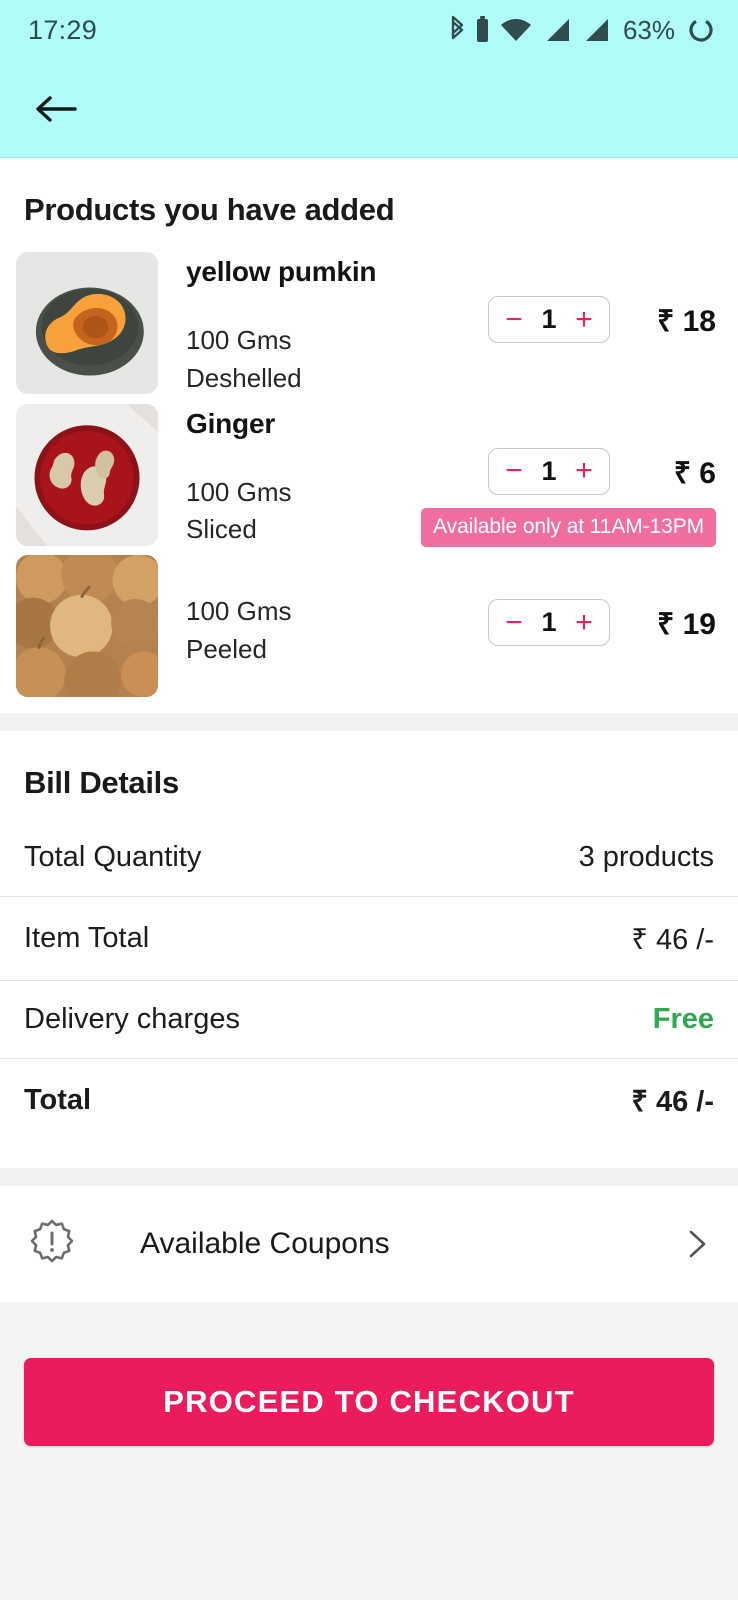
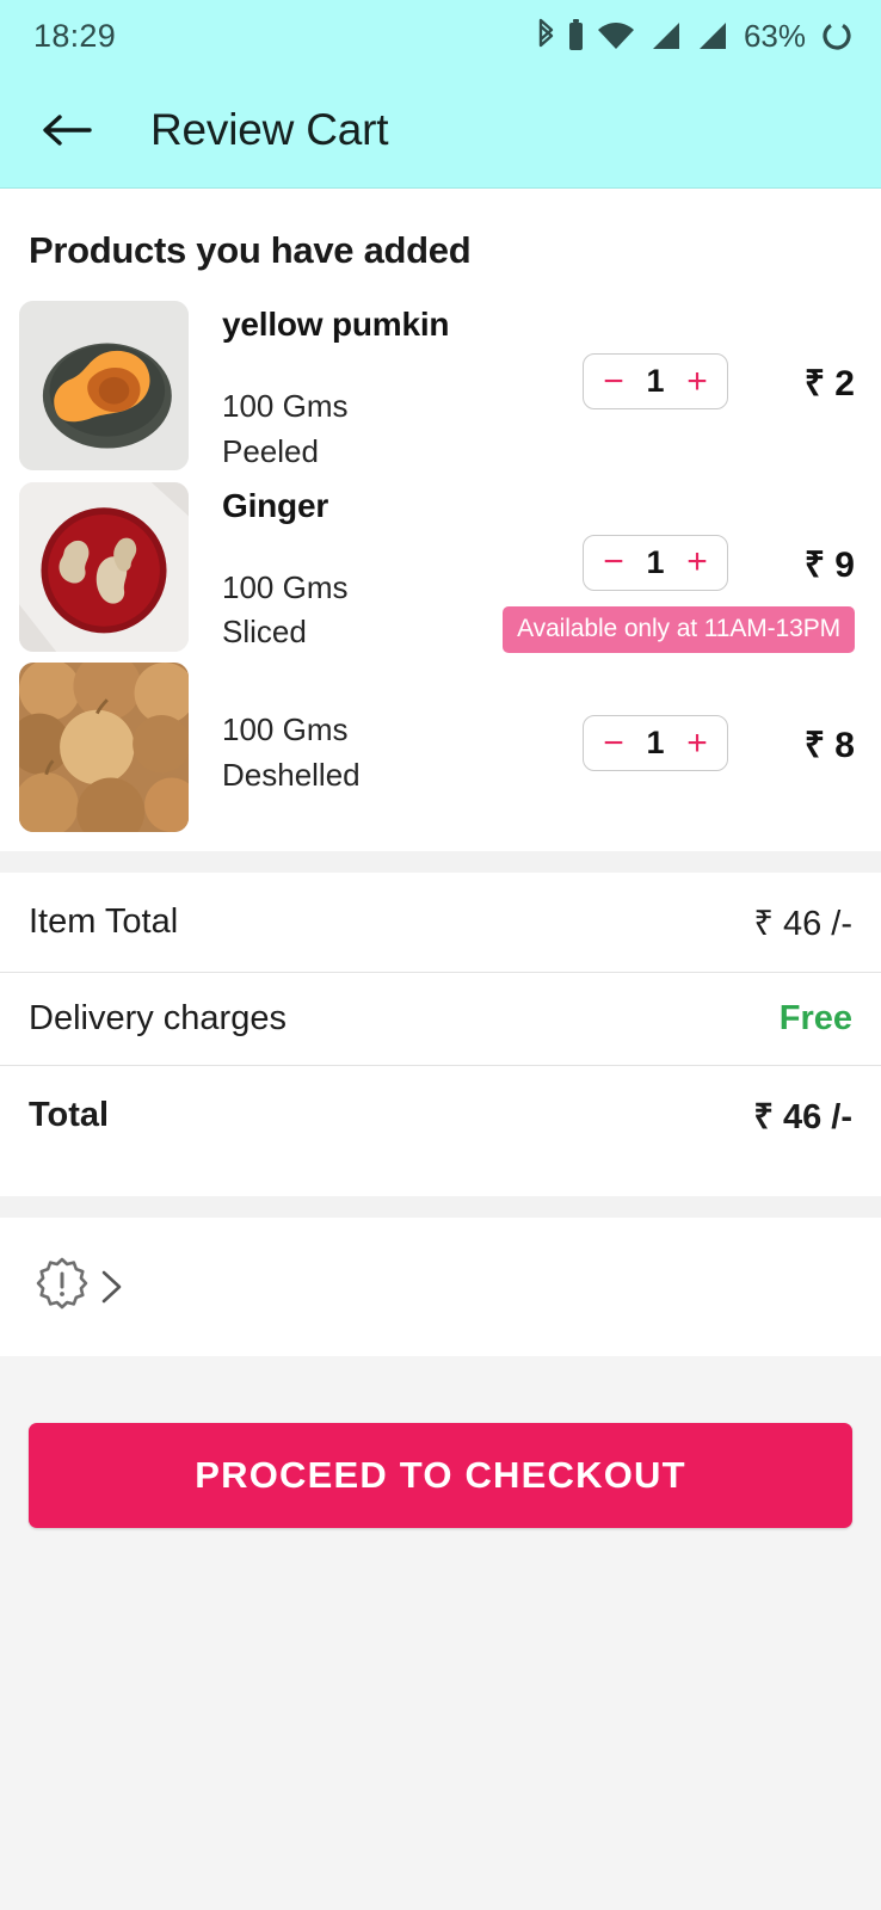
- 17:29
+ 18:29
  63%
+ Review Cart
  Products you have added
  yellow pumkin
  100 Gms
- Deshelled
+ Peeled
  −
  1
  +
- ₹ 18
+ ₹ 2
  Ginger
  100 Gms
  Sliced
  −
  1
  +
- ₹ 6
+ ₹ 9
  Available only at 11AM-13PM
  100 Gms
- Peeled
+ Deshelled
  −
  1
  +
- ₹ 19
+ ₹ 8
- Bill Details
- Total Quantity
- 3 products
  Item Total
  ₹ 46 /-
  Delivery charges
  Free
  Total
  ₹ 46 /-
- Available Coupons
  PROCEED TO CHECKOUT
